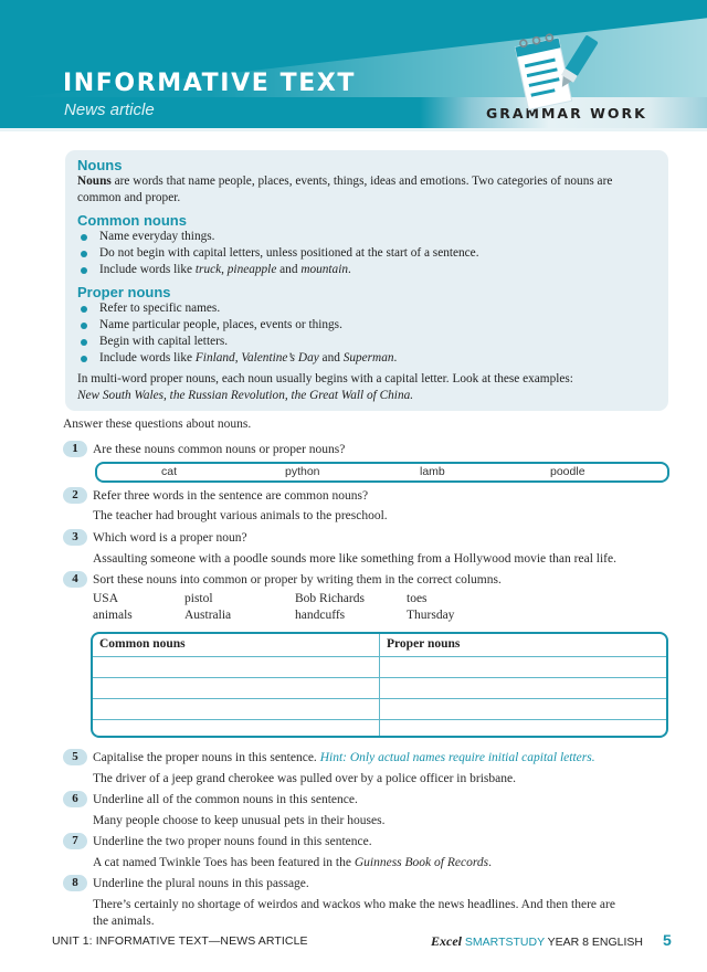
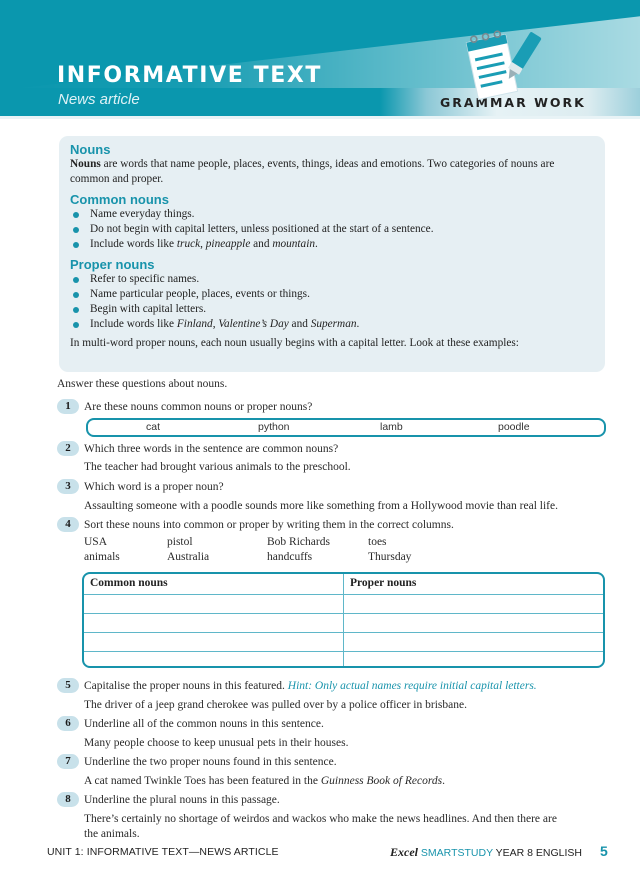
  INFORMATIVE TEXT
  News article
  GRAMMAR WORK
  Nouns
  Nouns are words that name people, places, events, things, ideas and emotions. Two categories of nouns are common and proper.
  Common nouns
  Name everyday things.
  Do not begin with capital letters, unless positioned at the start of a sentence.
  Include words like truck, pineapple and mountain.
  Proper nouns
  Refer to specific names.
  Name particular people, places, events or things.
  Begin with capital letters.
  Include words like Finland, Valentine’s Day and Superman.
  In multi-word proper nouns, each noun usually begins with a capital letter. Look at these examples:
- New South Wales, the Russian Revolution, the Great Wall of China.
  Answer these questions about nouns.
  1
  Are these nouns common nouns or proper nouns?
  cat
  python
  lamb
  poodle
  2
- Refer three words in the sentence are common nouns?
+ Which three words in the sentence are common nouns?
  The teacher had brought various animals to the preschool.
  3
  Which word is a proper noun?
  Assaulting someone with a poodle sounds more like something from a Hollywood movie than real life.
  4
  Sort these nouns into common or proper by writing them in the correct columns.
  USA
  pistol
  Bob Richards
  toes
  animals
  Australia
  handcuffs
  Thursday
  Common nouns
  Proper nouns
  5
- Capitalise the proper nouns in this sentence. Hint: Only actual names require initial capital letters.
+ Capitalise the proper nouns in this featured. Hint: Only actual names require initial capital letters.
  The driver of a jeep grand cherokee was pulled over by a police officer in brisbane.
  6
  Underline all of the common nouns in this sentence.
  Many people choose to keep unusual pets in their houses.
  7
  Underline the two proper nouns found in this sentence.
  A cat named Twinkle Toes has been featured in the Guinness Book of Records.
  8
  Underline the plural nouns in this passage.
  There’s certainly no shortage of weirdos and wackos who make the news headlines. And then there are
  the animals.
  UNIT 1: INFORMATIVE TEXT—NEWS ARTICLE
  Excel SMARTSTUDY YEAR 8 ENGLISH
  5
